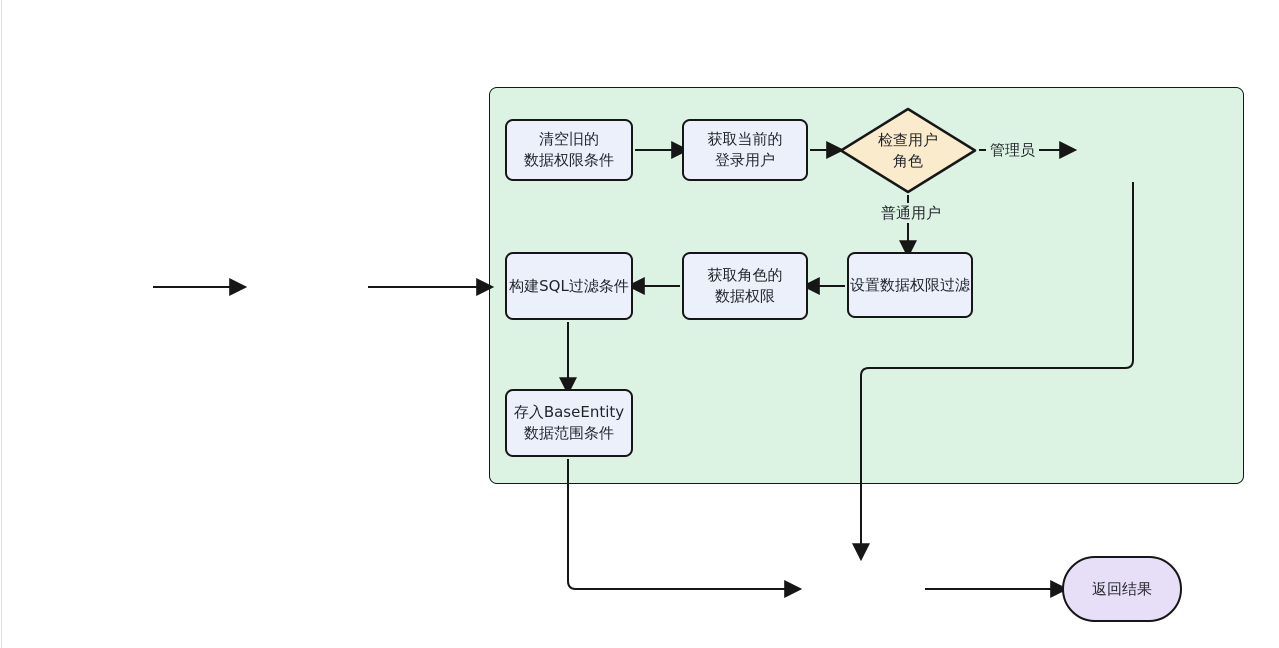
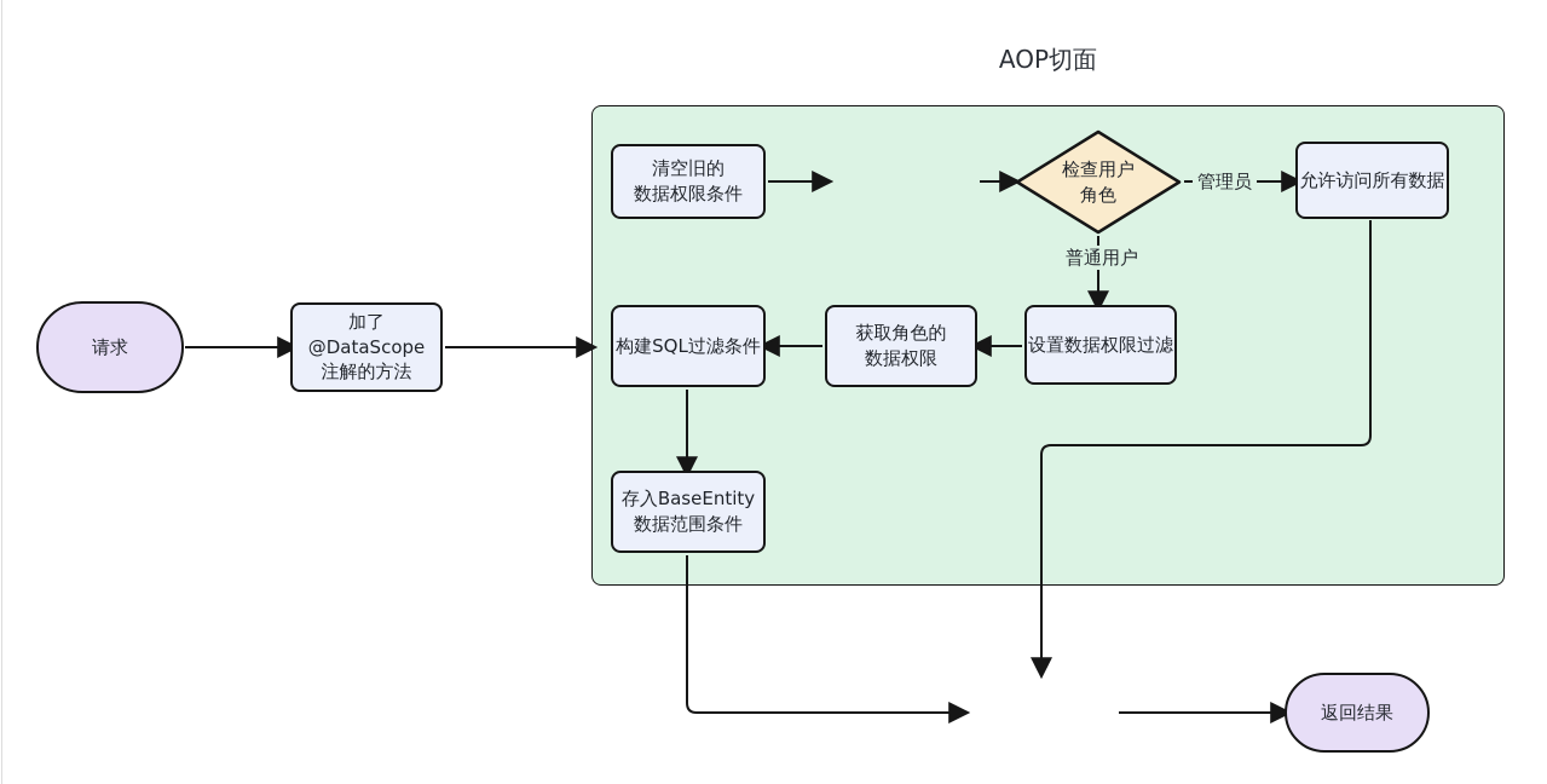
+ AOP切面
+ 请求
+ 加了
+ @DataScope
+ 注解的方法
  清空旧的
  数据权限条件
- 获取当前的
- 登录用户
  检查用户
  角色
+ 允许访问所有数据
  设置数据权限过滤
  获取角色的
  数据权限
  构建SQL过滤条件
  存入BaseEntity
  数据范围条件
  返回结果
  管理员
  普通用户
